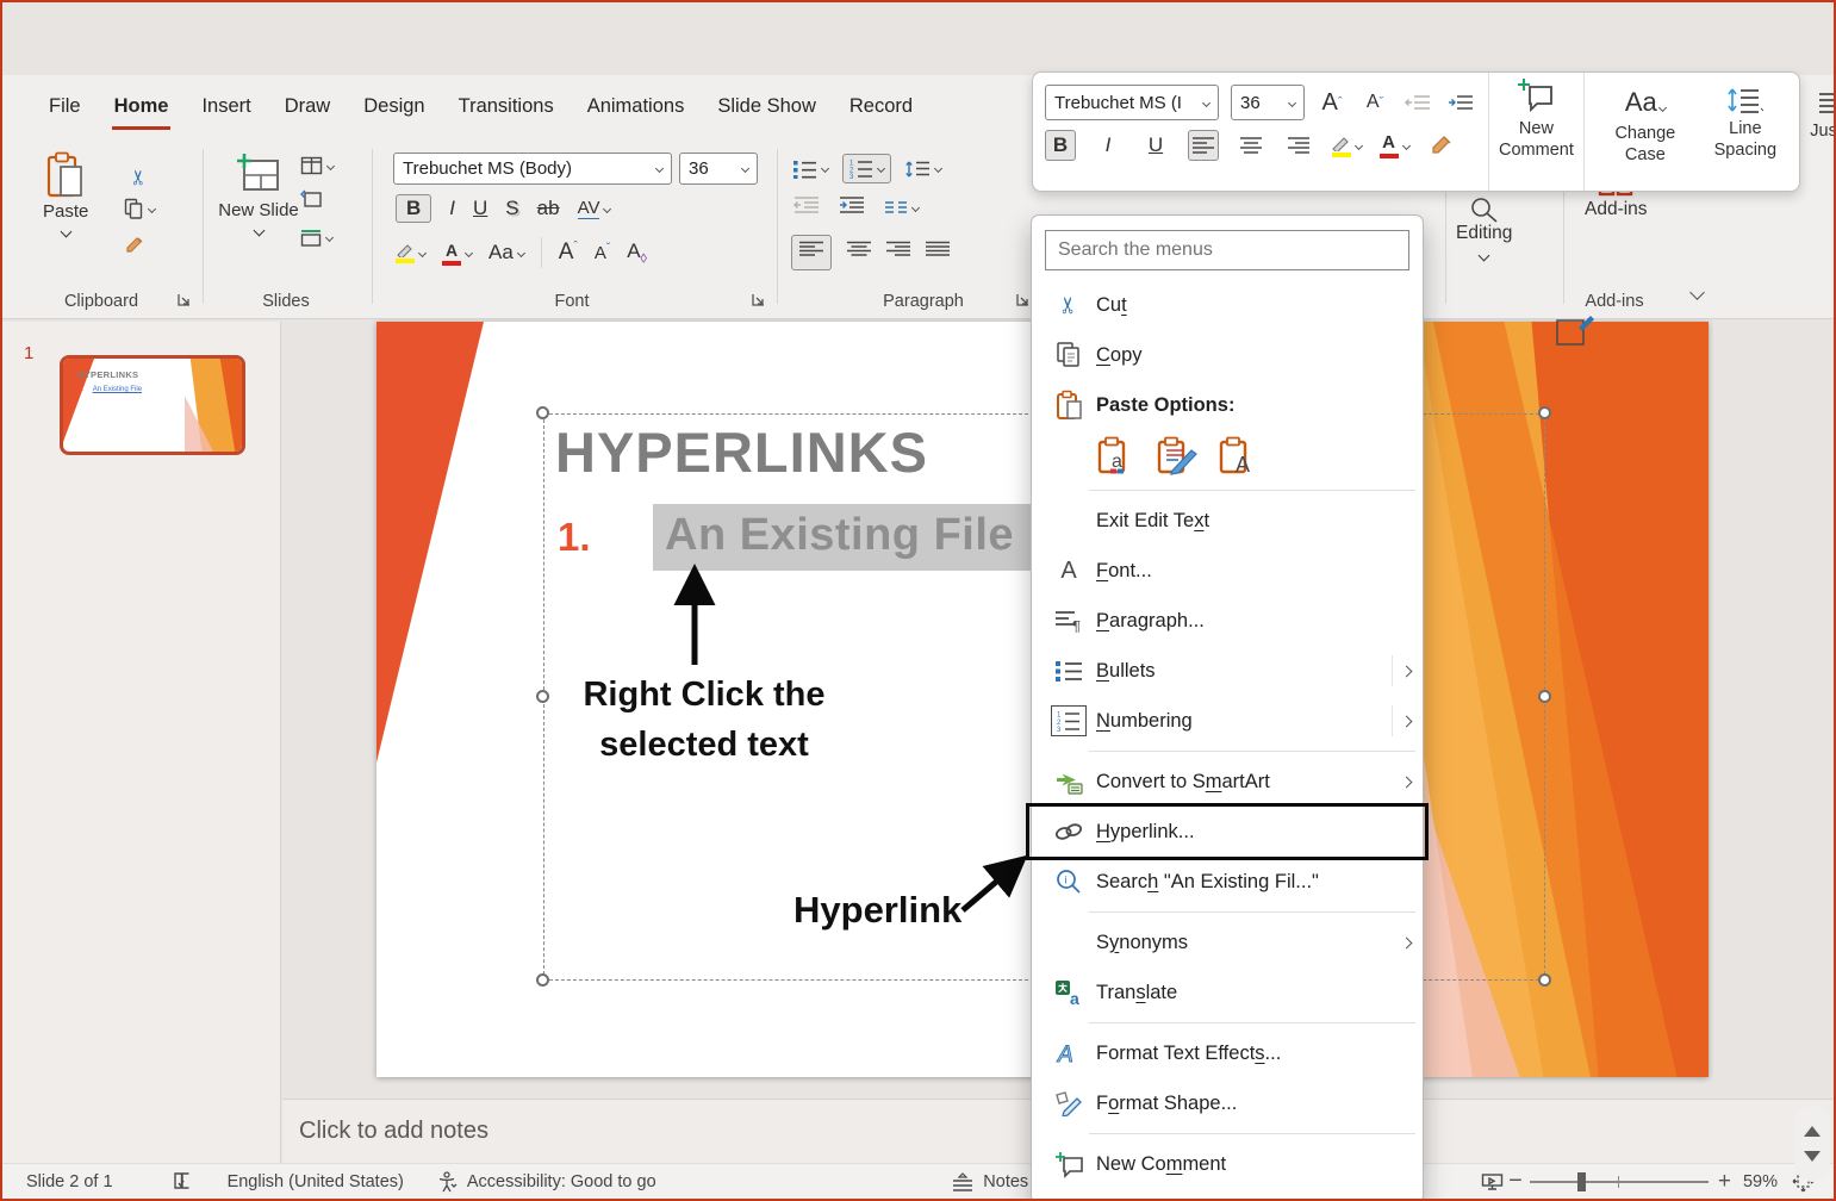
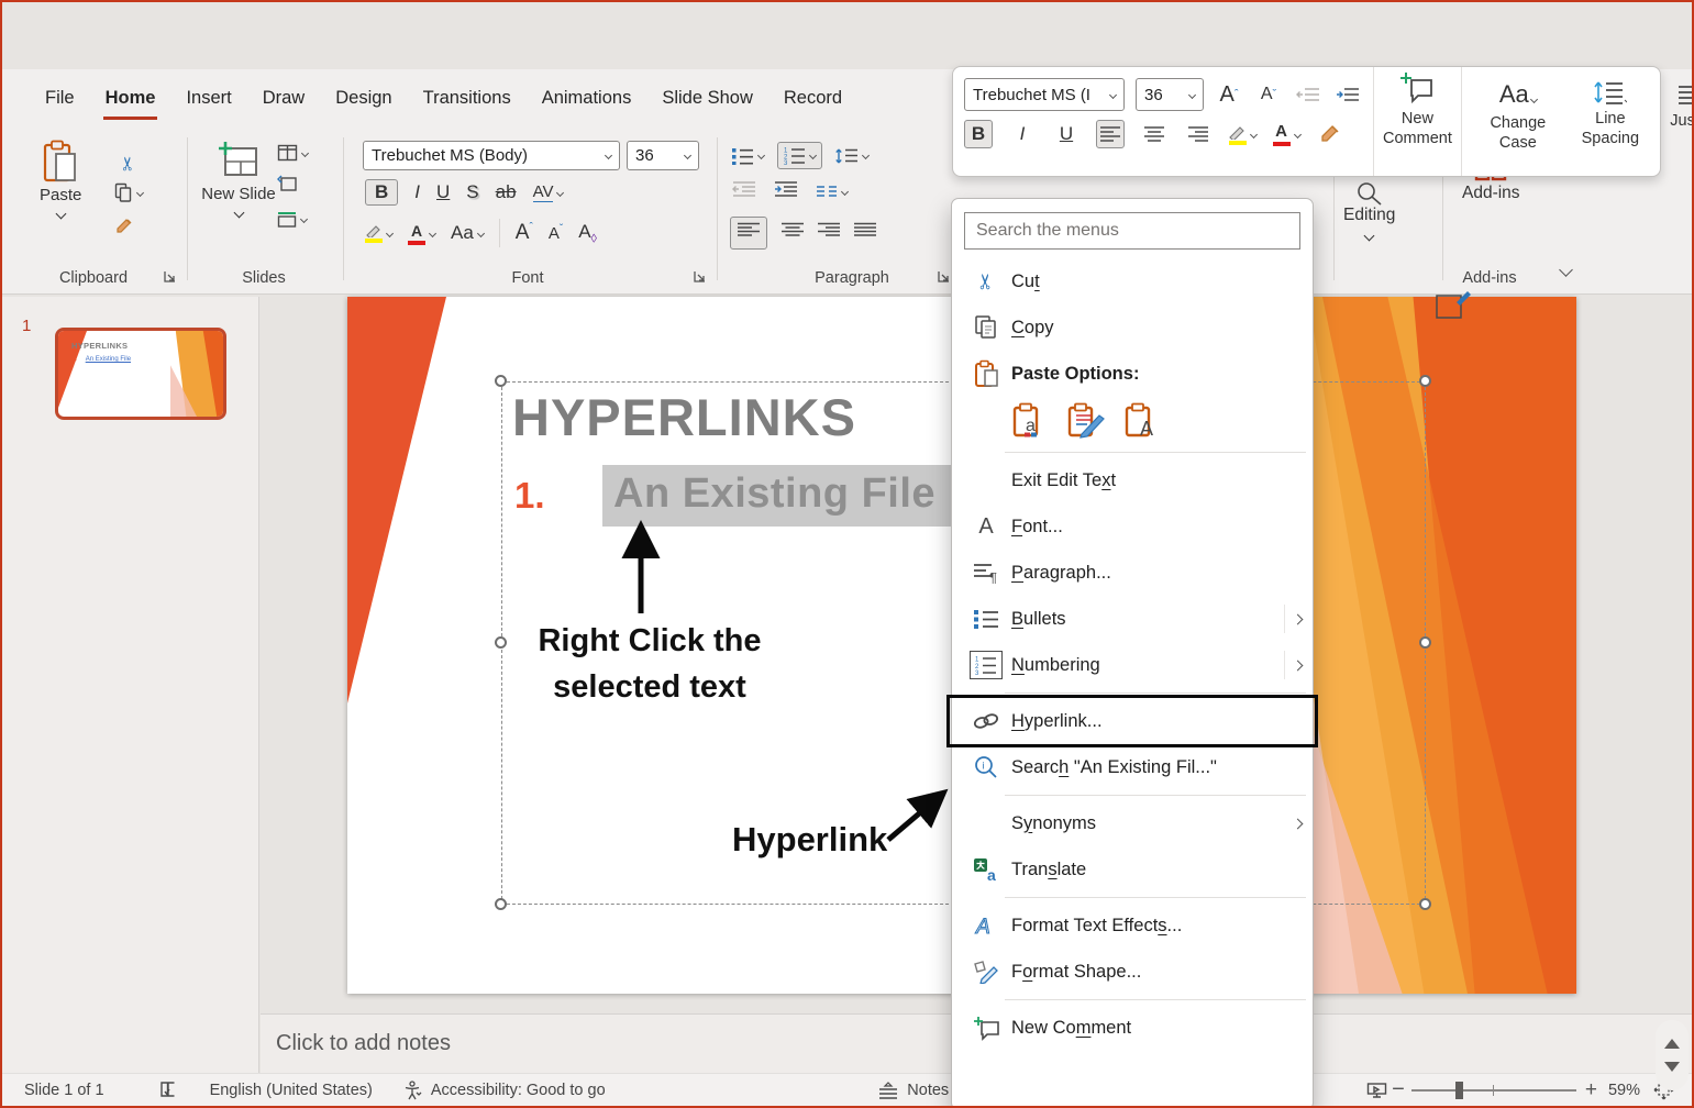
  File
  Home
  Insert
  Draw
  Design
  Transitions
  Animations
  Slide Show
  Record
  Paste
  Clipboard
  New Slide
  Slides
  Trebuchet MS (Body)
  36
  B
  I
  U
  S
  ab
  AV
  A
  Aa
  Aˆ
  Aˇ
  A◊
  Font
  Paragraph
  Editing
  Add-ins
  Add-ins
  Trebuchet MS (I
  36
  A
  ˆ
  A
  ˇ
  B
  I
  U
  A
  New Comment
  Aa
  Change Case
  Line Spacing
  1
  HYPERLINKS
  HYPERLINKS
  1.
  An Existing File
  Right Click the
  selected text
  Hyperlink
  Click to add notes
- Slide 2 of 1
+ Slide 1 of 1
  English (United States)
  Accessibility: Good to go
  Notes
  −
  +
  59%
  Search the menus
  Cut
  Copy
  Paste Options:
  a
  A
  Exit Edit Text
  A
  Font...
  ¶
  Paragraph...
  Bullets
  Numbering
- Convert to SmartArt
  Hyperlink...
  i
  Search "An Existing Fil..."
  Synonyms
  a
  Translate
  A
  Format Text Effects...
  Format Shape...
  New Comment
